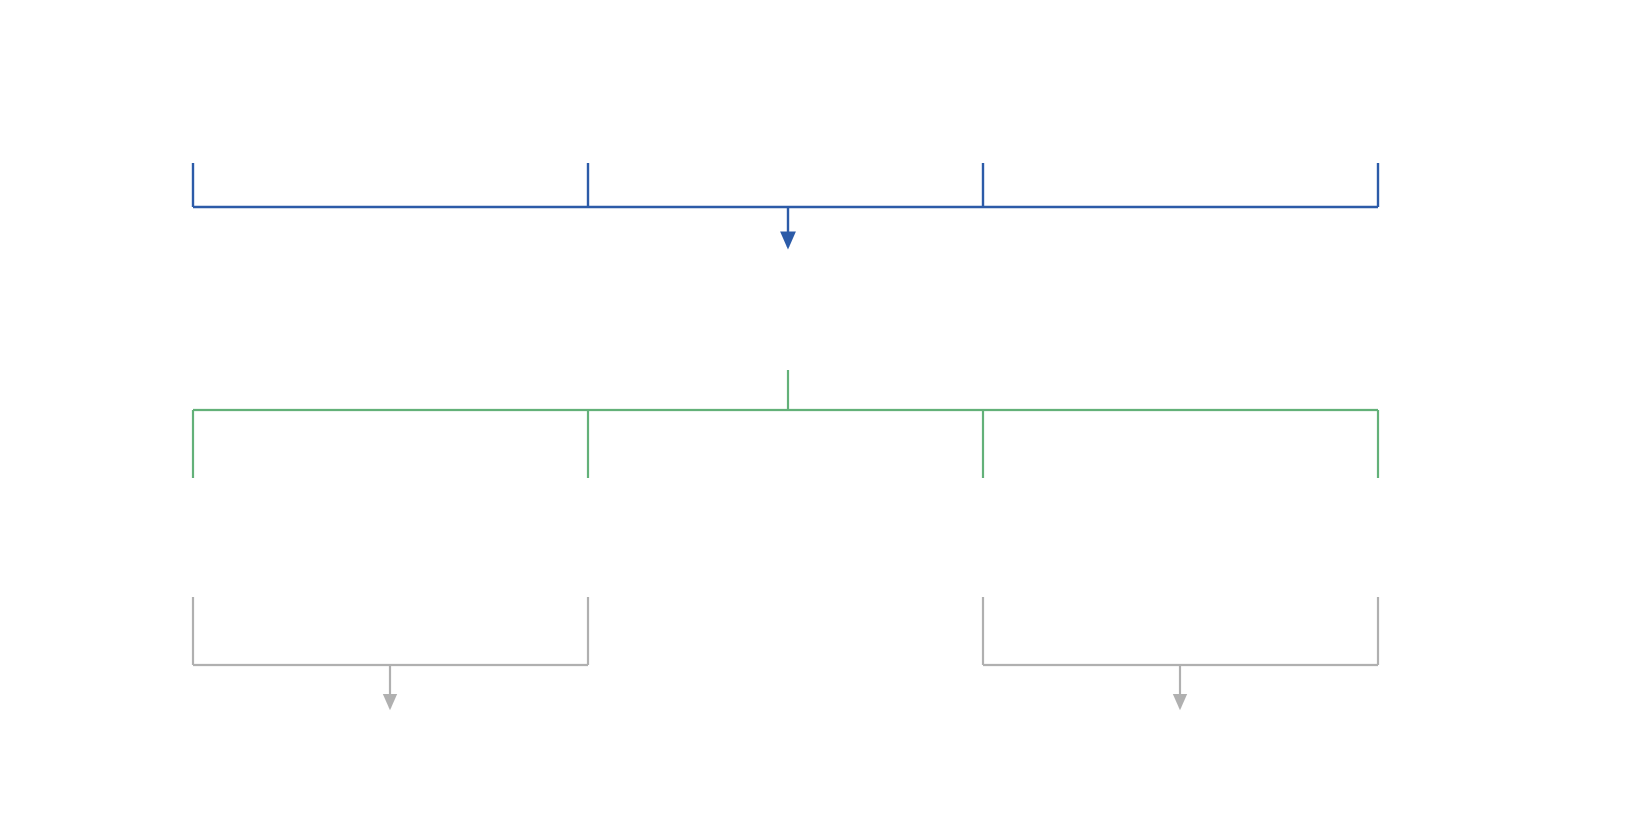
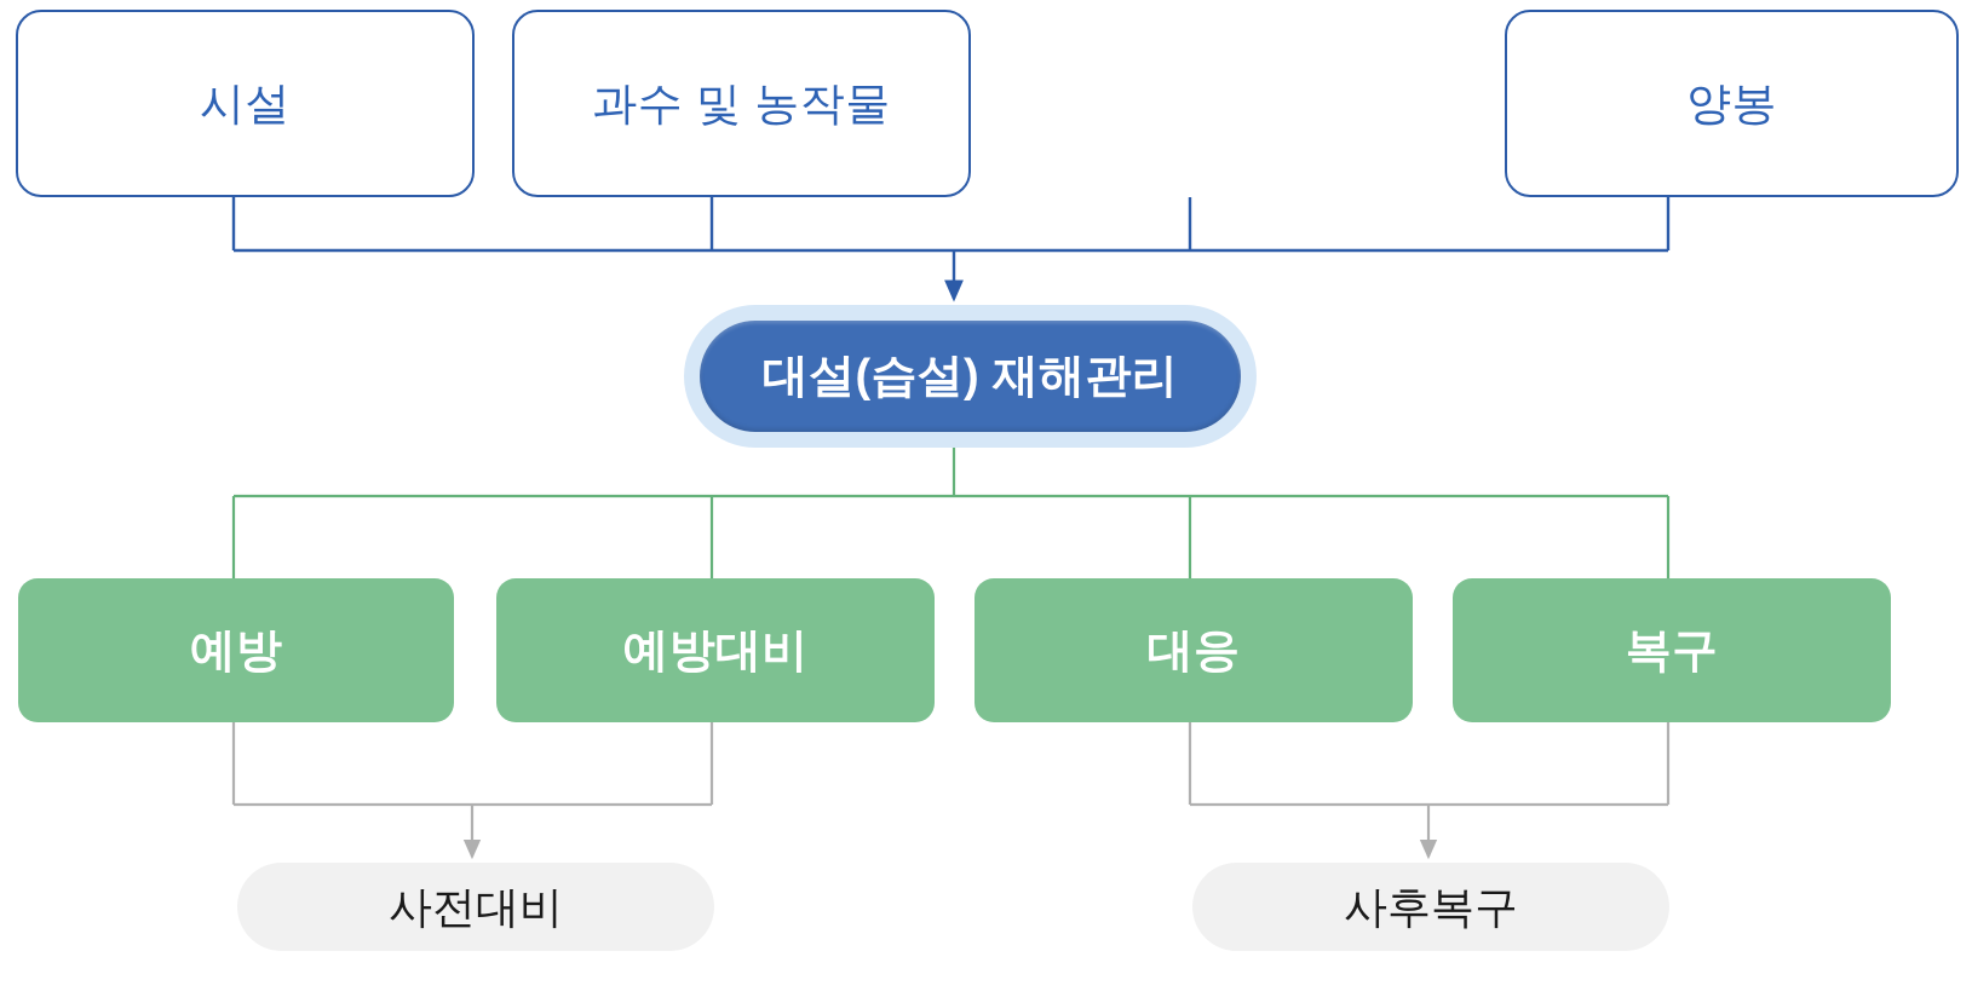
+ 시설
+ 과수 및 농작물
+ 양봉
+ 대설(습설) 재해관리
+ 예방
+ 예방대비
+ 대응
+ 복구
+ 사전대비
+ 사후복구
